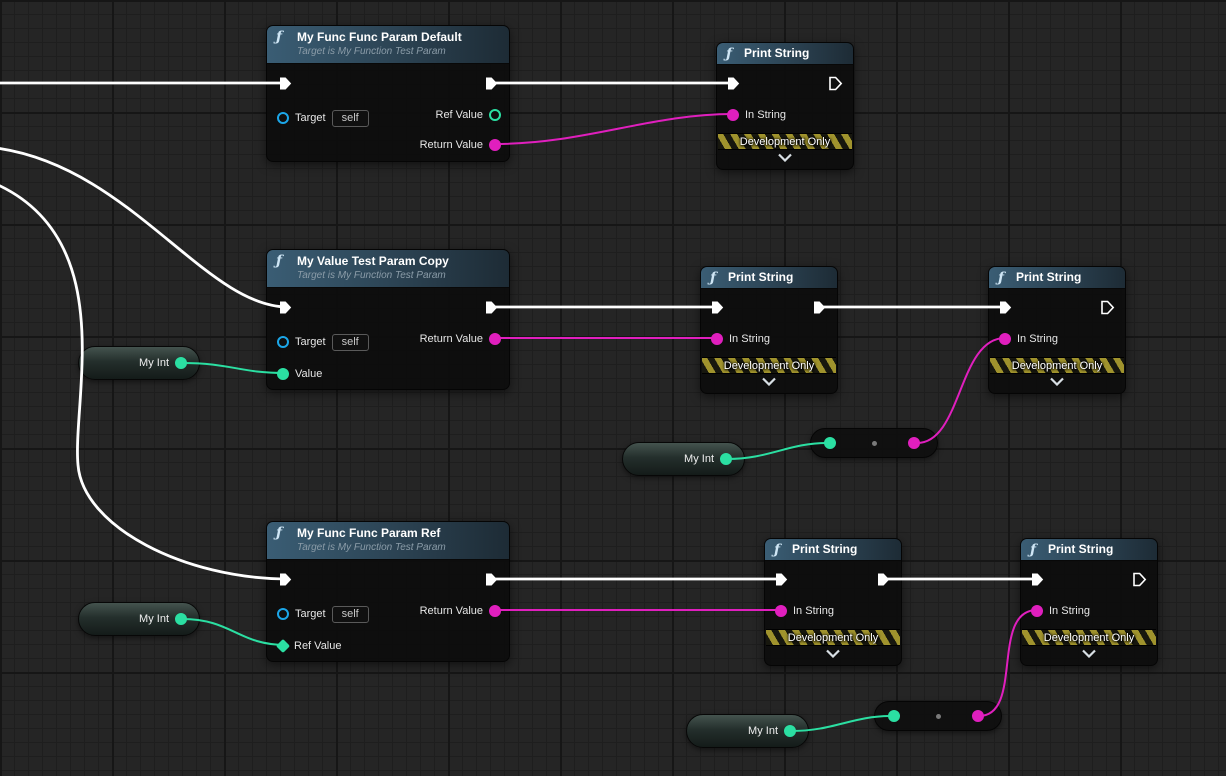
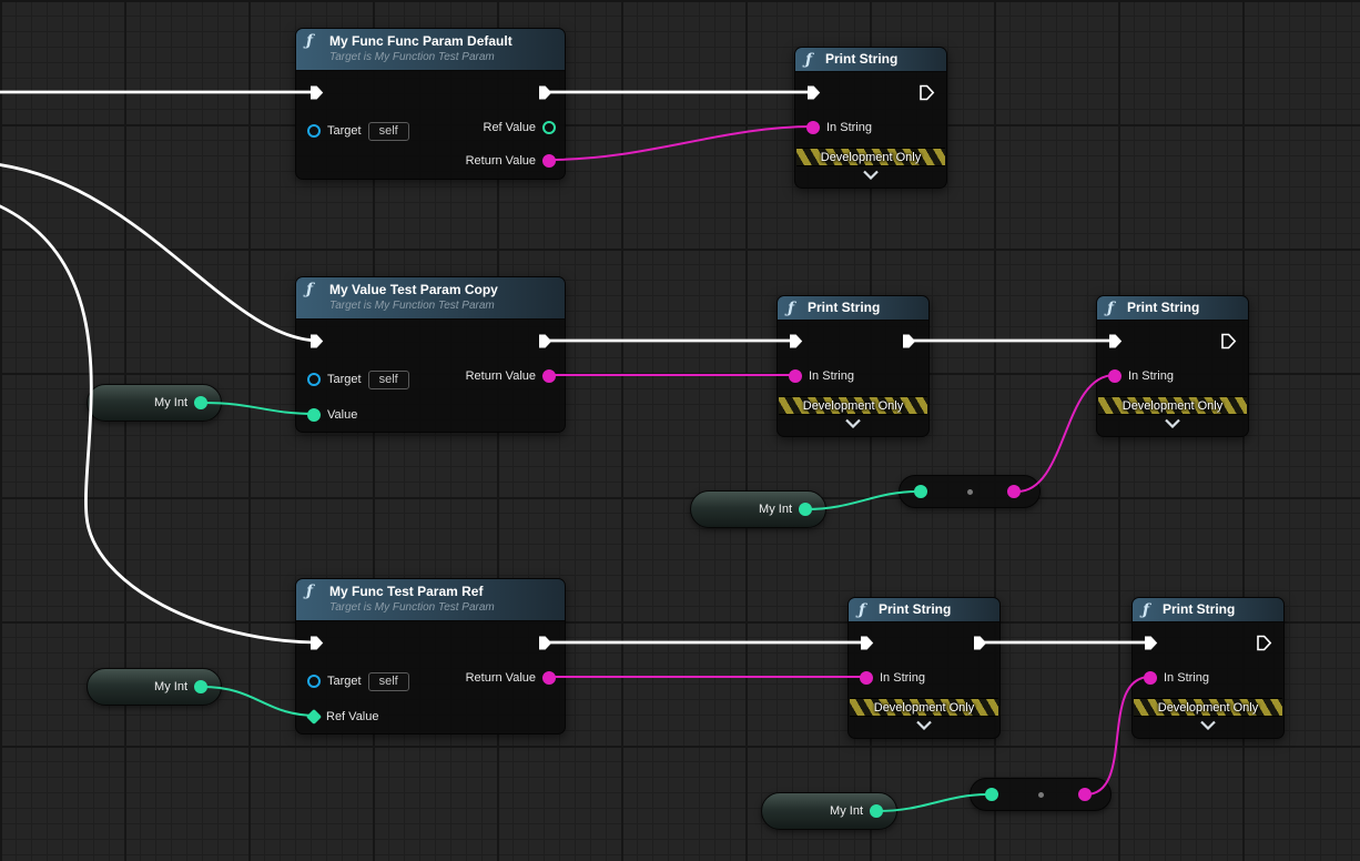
  ƒ
  My Func Func Param Default
  Target is My Function Test Param
  Target
  self
  Ref Value
  Return Value
  ƒ
  Print String
  In String
  Development Only
  ƒ
  My Value Test Param Copy
  Target is My Function Test Param
  Target
  self
  Value
  Return Value
  My Int
  ƒ
  Print String
  In String
  Development Only
  ƒ
  Print String
  In String
  Development Only
  My Int
  ƒ
- My Func Func Param Ref
+ My Func Test Param Ref
  Target is My Function Test Param
  Target
  self
  Ref Value
  Return Value
  My Int
  ƒ
  Print String
  In String
  Development Only
  ƒ
  Print String
  In String
  Development Only
  My Int
